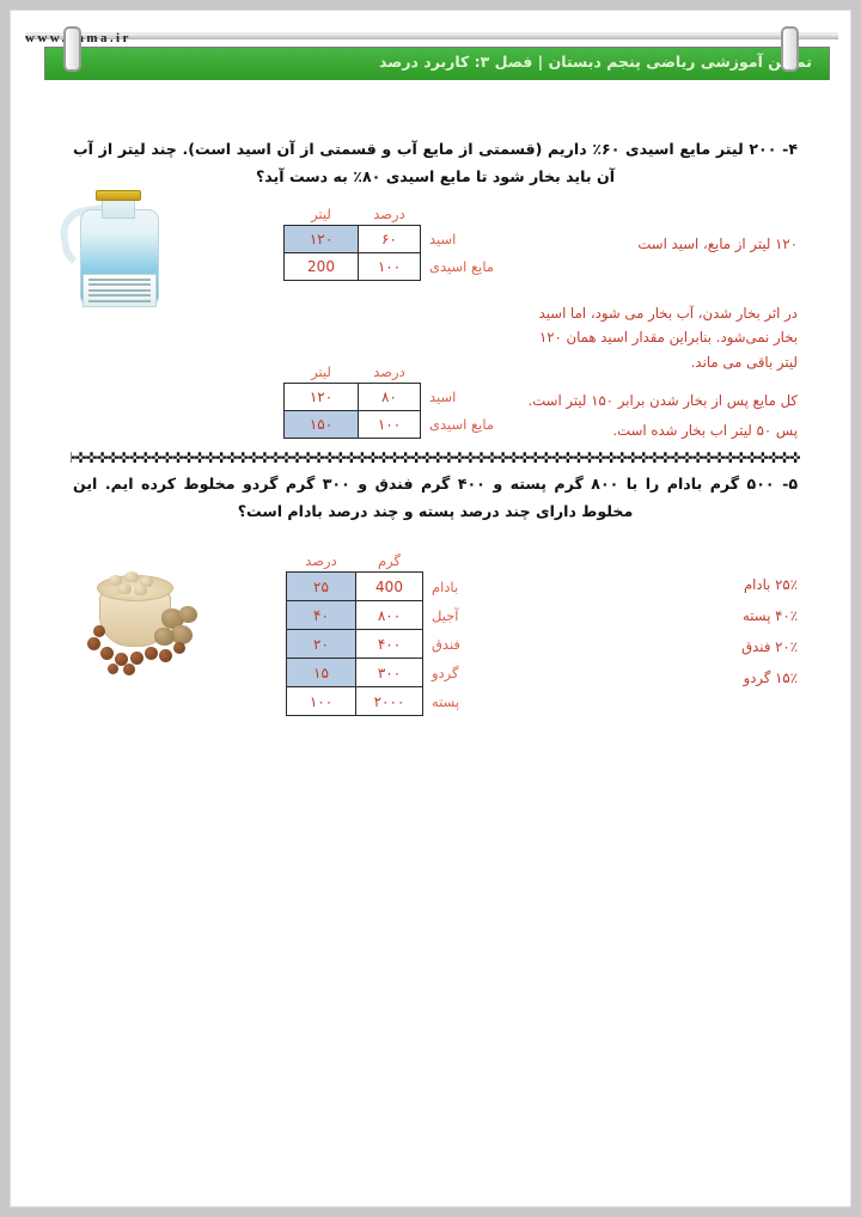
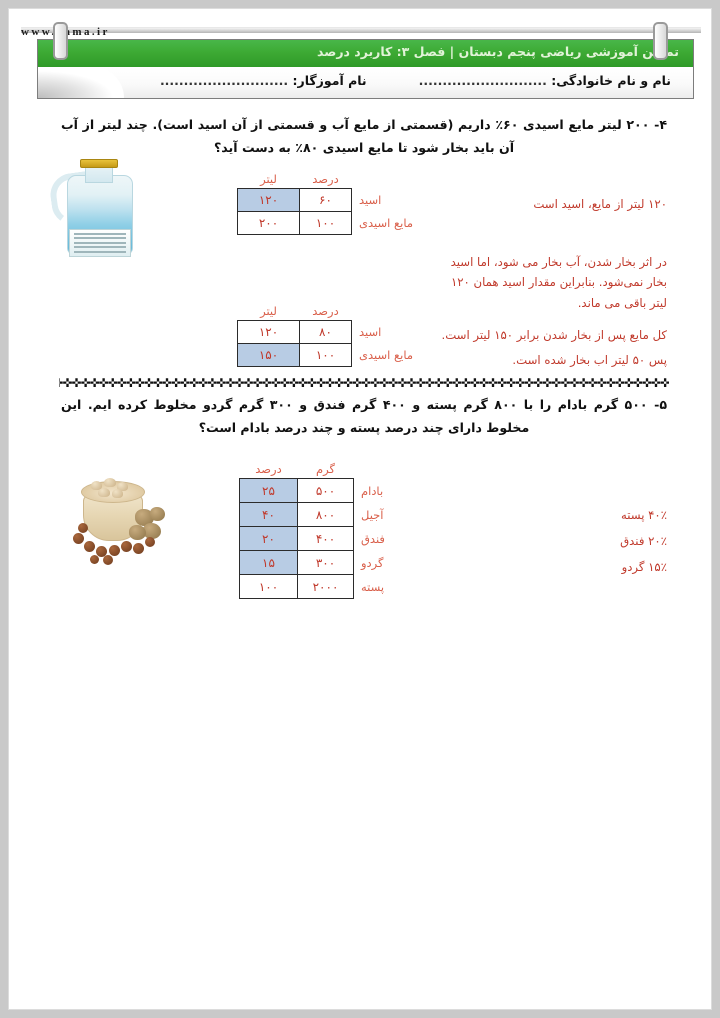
  تمن آموزشی ریاضی پنجم دبستان | فصل ۳: کاربرد درصد
+ نام و نام خانوادگی: ...........................
+ نام آموزگار: ...........................
  wwwama.ir
  ۴- ۲۰۰ لیتر مایع اسیدی ۶۰٪ داریم (قسمتی از مایع آب و قسمتی از آن اسید است). چند لیتر از آب آن باید بخار شود تا مایع اسیدی ۸۰٪ به دست آید؟
  	درصد	لیتر
  اسید	۶۰	۱۲۰
- مایع اسیدی	۱۰۰	200
+ مایع اسیدی	۱۰۰	۲۰۰
  ۱۲۰ لیتر از مایع، اسید است
  در اثر بخار شدن، آب بخار می شود، اما اسید بخار نمی‌شود. بنابراین مقدار اسید همان ۱۲۰ لیتر باقی می ماند.
  	درصد	لیتر
  اسید	۸۰	۱۲۰
  مایع اسیدی	۱۰۰	۱۵۰
  کل مایع پس از بخار شدن برابر ۱۵۰ لیتر است.
  پس ۵۰ لیتر اب بخار شده است.
  ✜✜✜✜✜✜✜✜✜✜✜✜✜✜✜✜✜✜✜✜✜✜✜✜✜✜✜✜✜✜✜✜✜✜✜✜✜✜✜✜✜✜✜✜✜✜✜✜✜✜✜✜✜✜✜✜✜✜✜✜✜✜✜✜✜✜✜
  ۵- ۵۰۰ گرم بادام را با ۸۰۰ گرم پسته و ۴۰۰ گرم فندق و ۳۰۰ گرم گردو مخلوط کرده ایم. این مخلوط دارای چند درصد پسته و چند درصد بادام است؟
  	گرم	درصد
- بادام	400	۲۵
+ بادام	۵۰۰	۲۵
  آجیل	۸۰۰	۴۰
  فندق	۴۰۰	۲۰
  گردو	۳۰۰	۱۵
  پسته	۲۰۰۰	۱۰۰
- ۲۵٪ بادام
  ۴۰٪ پسته
  ۲۰٪ فندق
  ۱۵٪ گردو
